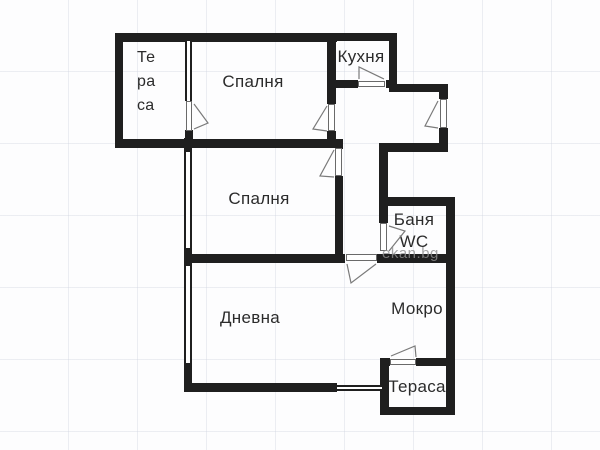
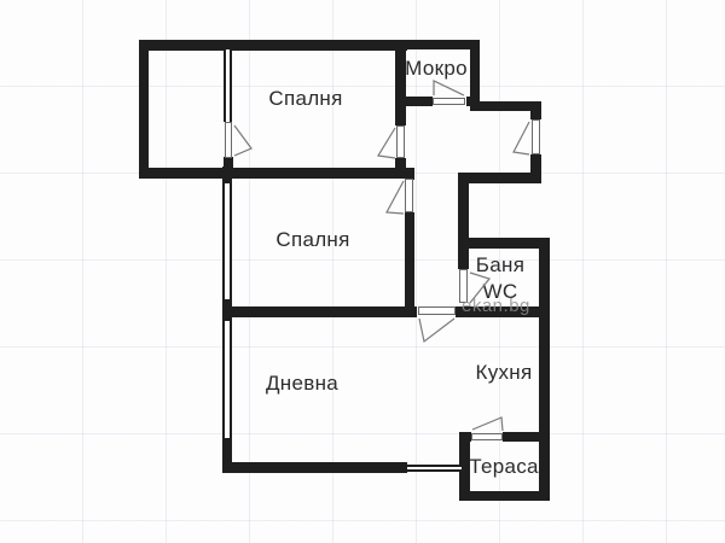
- Те
- ра
- са
  Спалня
- Кухня
+ Мокро
  Спалня
  Баня
  WC
  Дневна
- Мокро
+ Кухня
  Тераса
  ekan.bg
